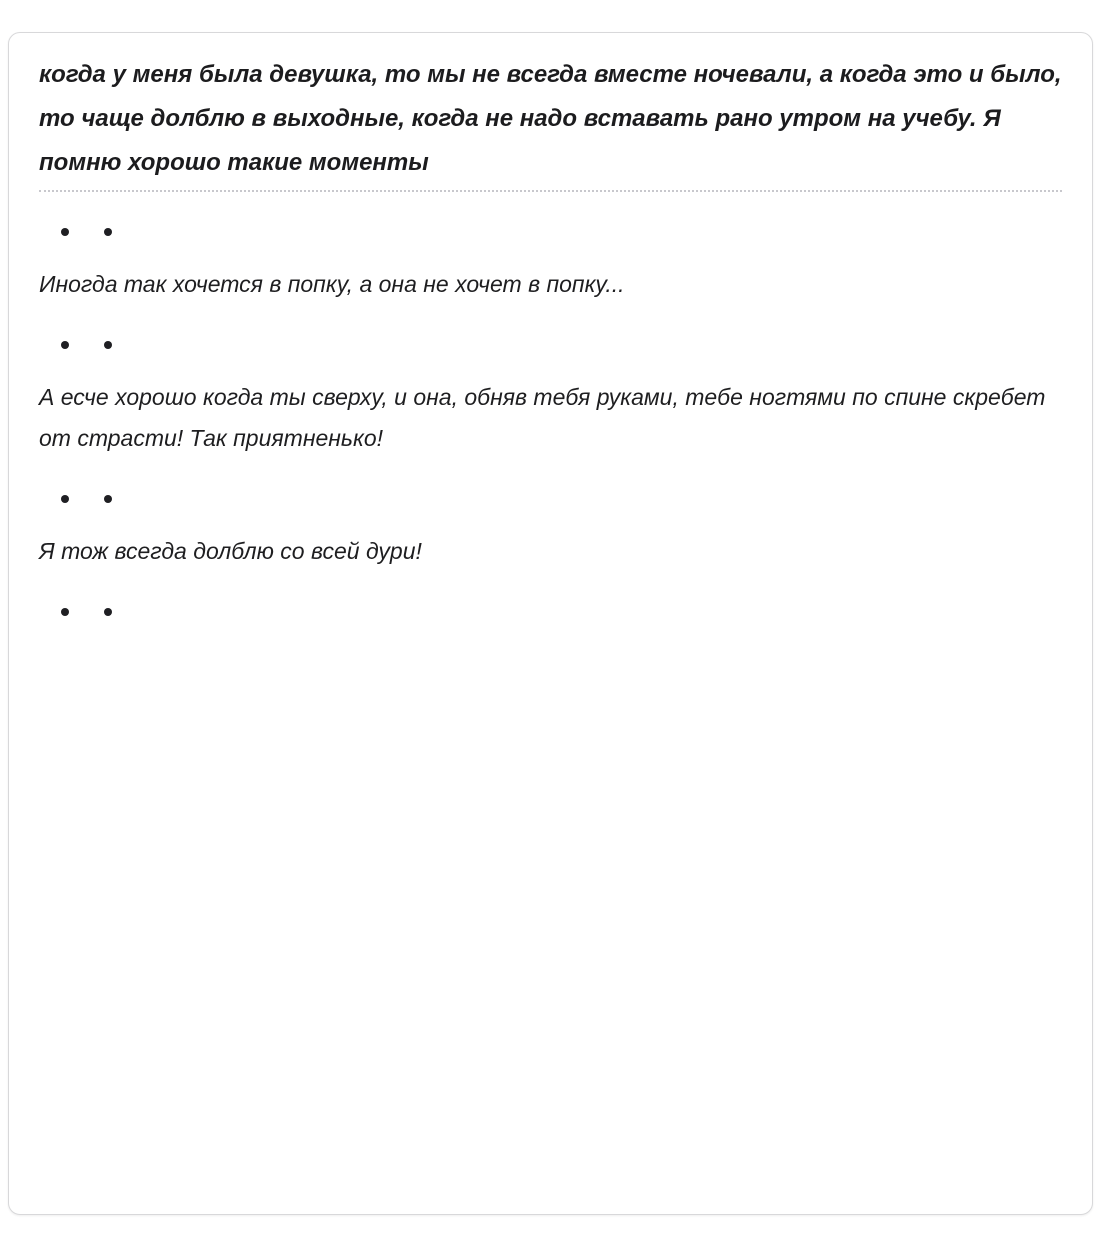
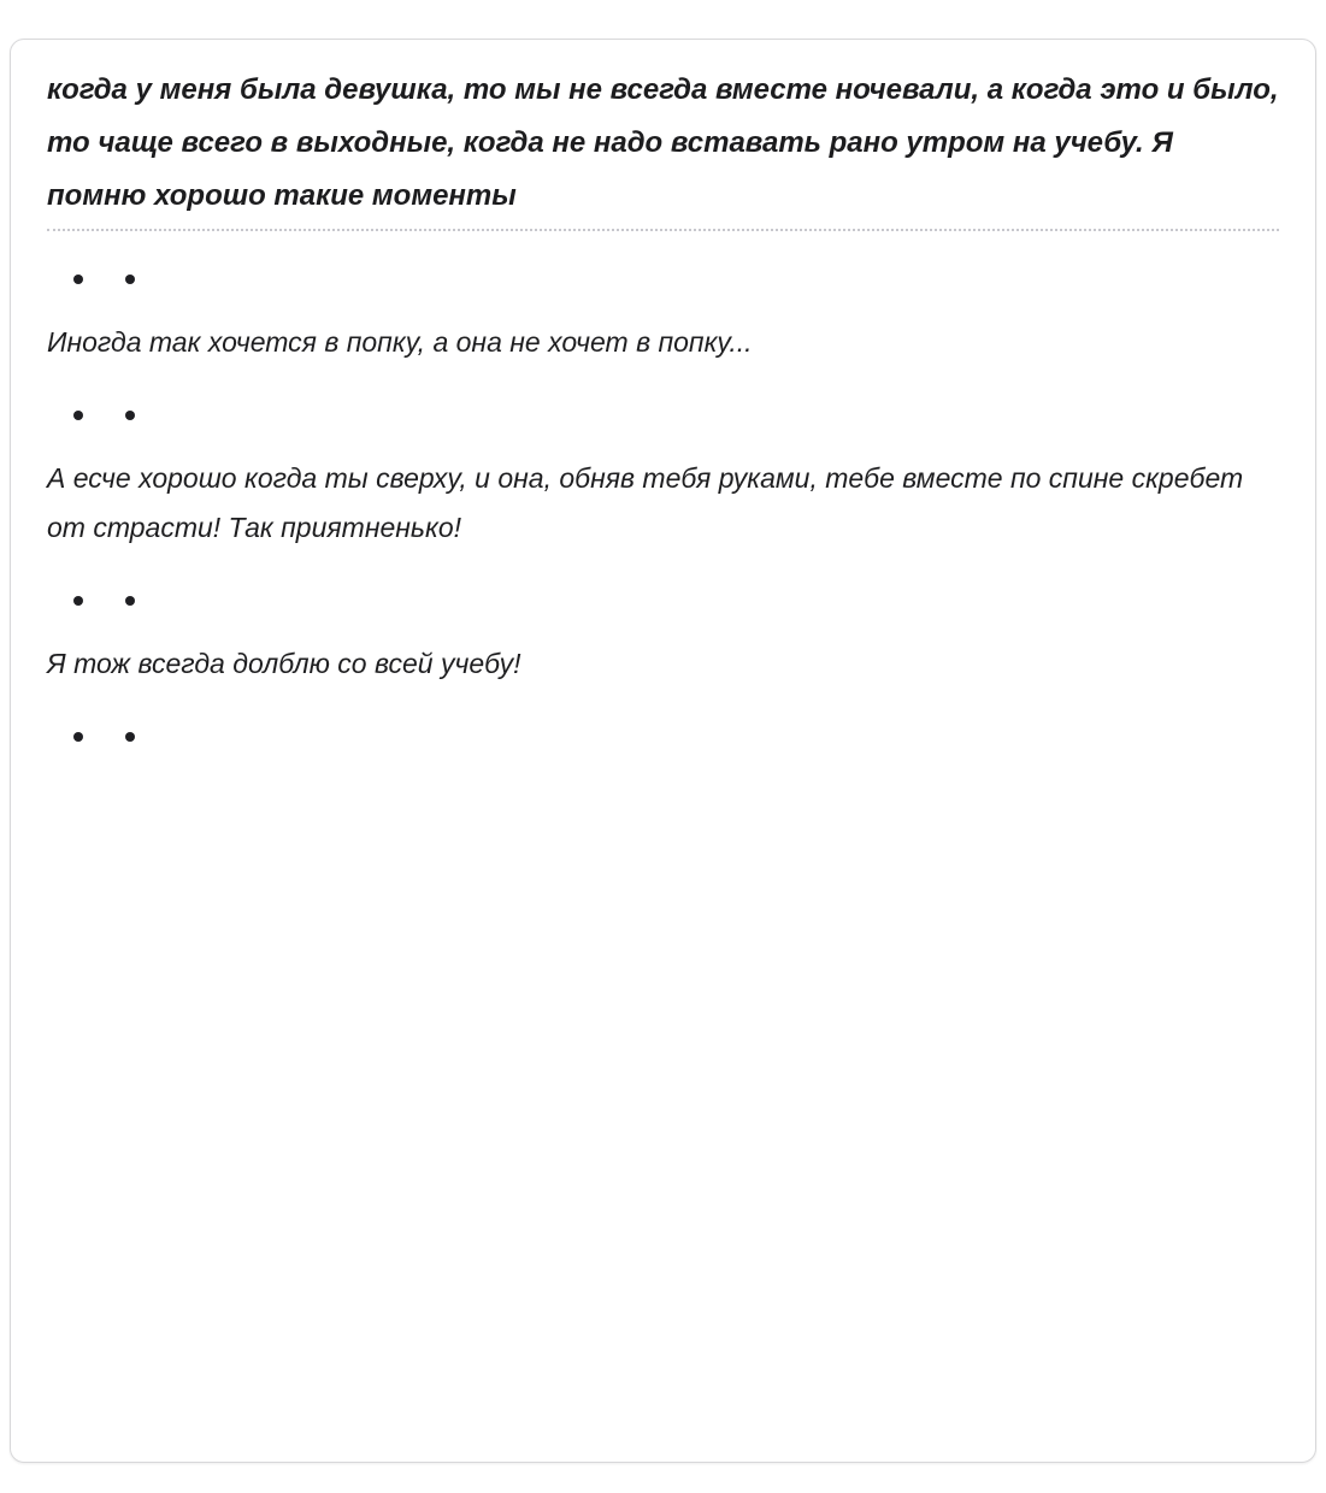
- когда у меня была девушка, то мы не всегда вместе ночевали, а когда это и было, то чаще долблю в выходные, когда не надо вставать рано утром на учебу. Я помню хорошо такие моменты
+ когда у меня была девушка, то мы не всегда вместе ночевали, а когда это и было, то чаще всего в выходные, когда не надо вставать рано утром на учебу. Я помню хорошо такие моменты
  Иногда так хочется в попку, а она не хочет в попку...
- А есче хорошо когда ты сверху, и она, обняв тебя руками, тебе ногтями по спине скребет от страсти! Так приятненько!
+ А есче хорошо когда ты сверху, и она, обняв тебя руками, тебе вместе по спине скребет от страсти! Так приятненько!
- Я тож всегда долблю со всей дури!
+ Я тож всегда долблю со всей учебу!
